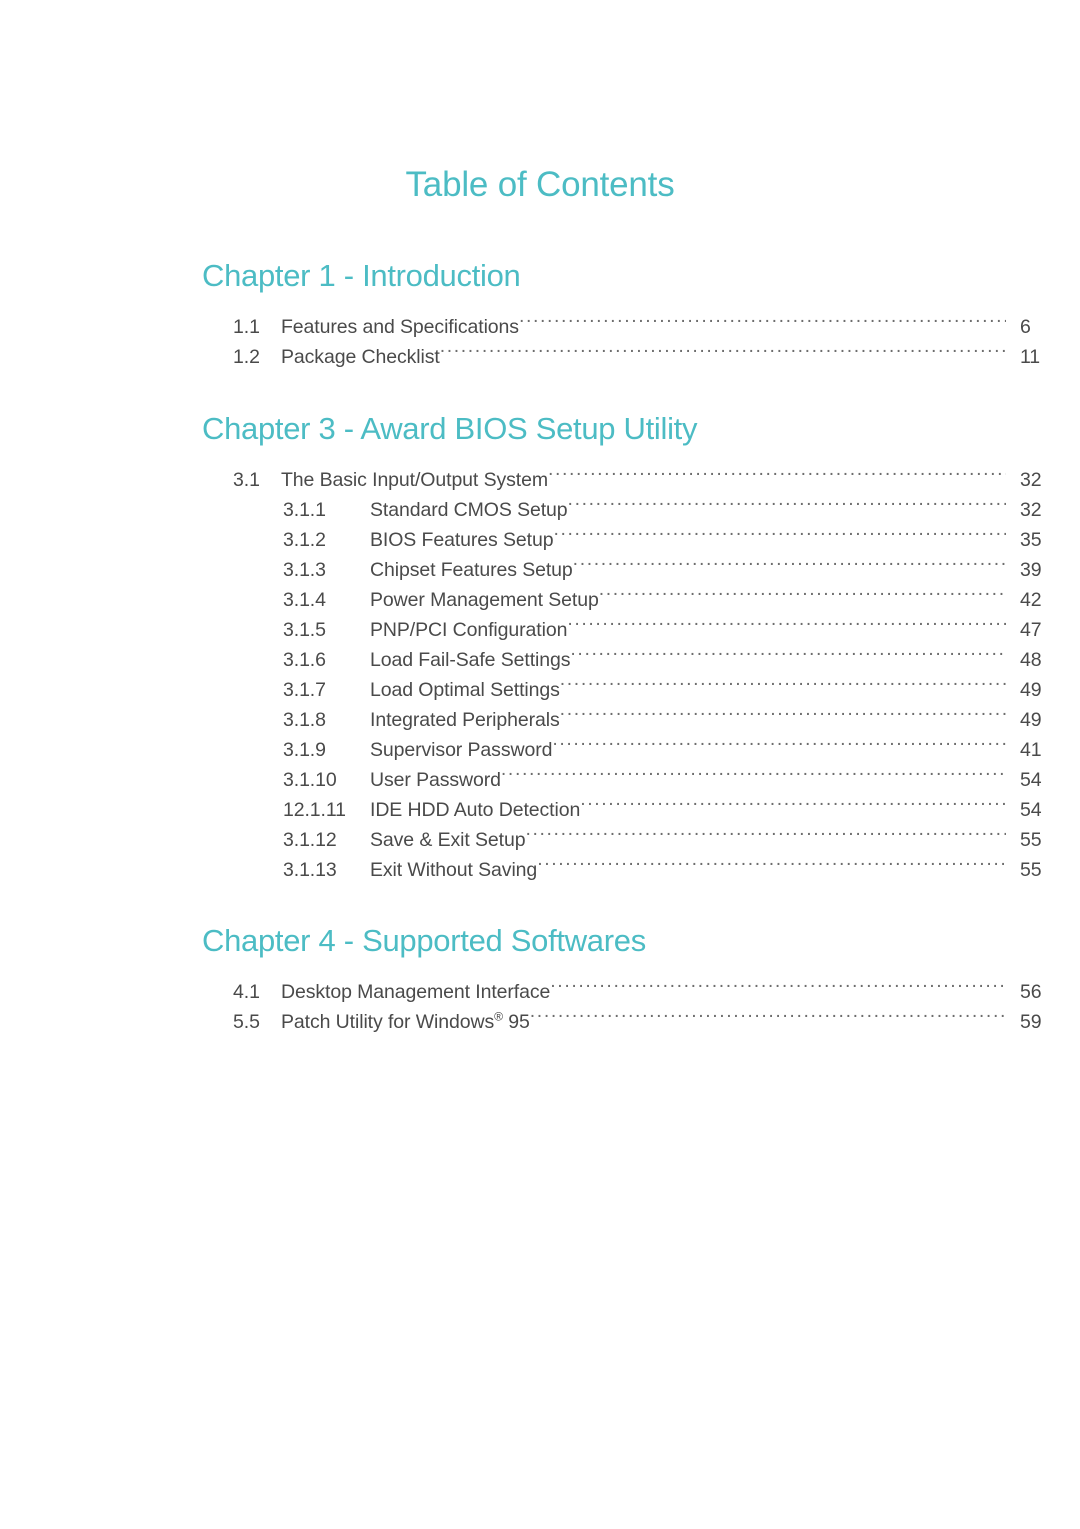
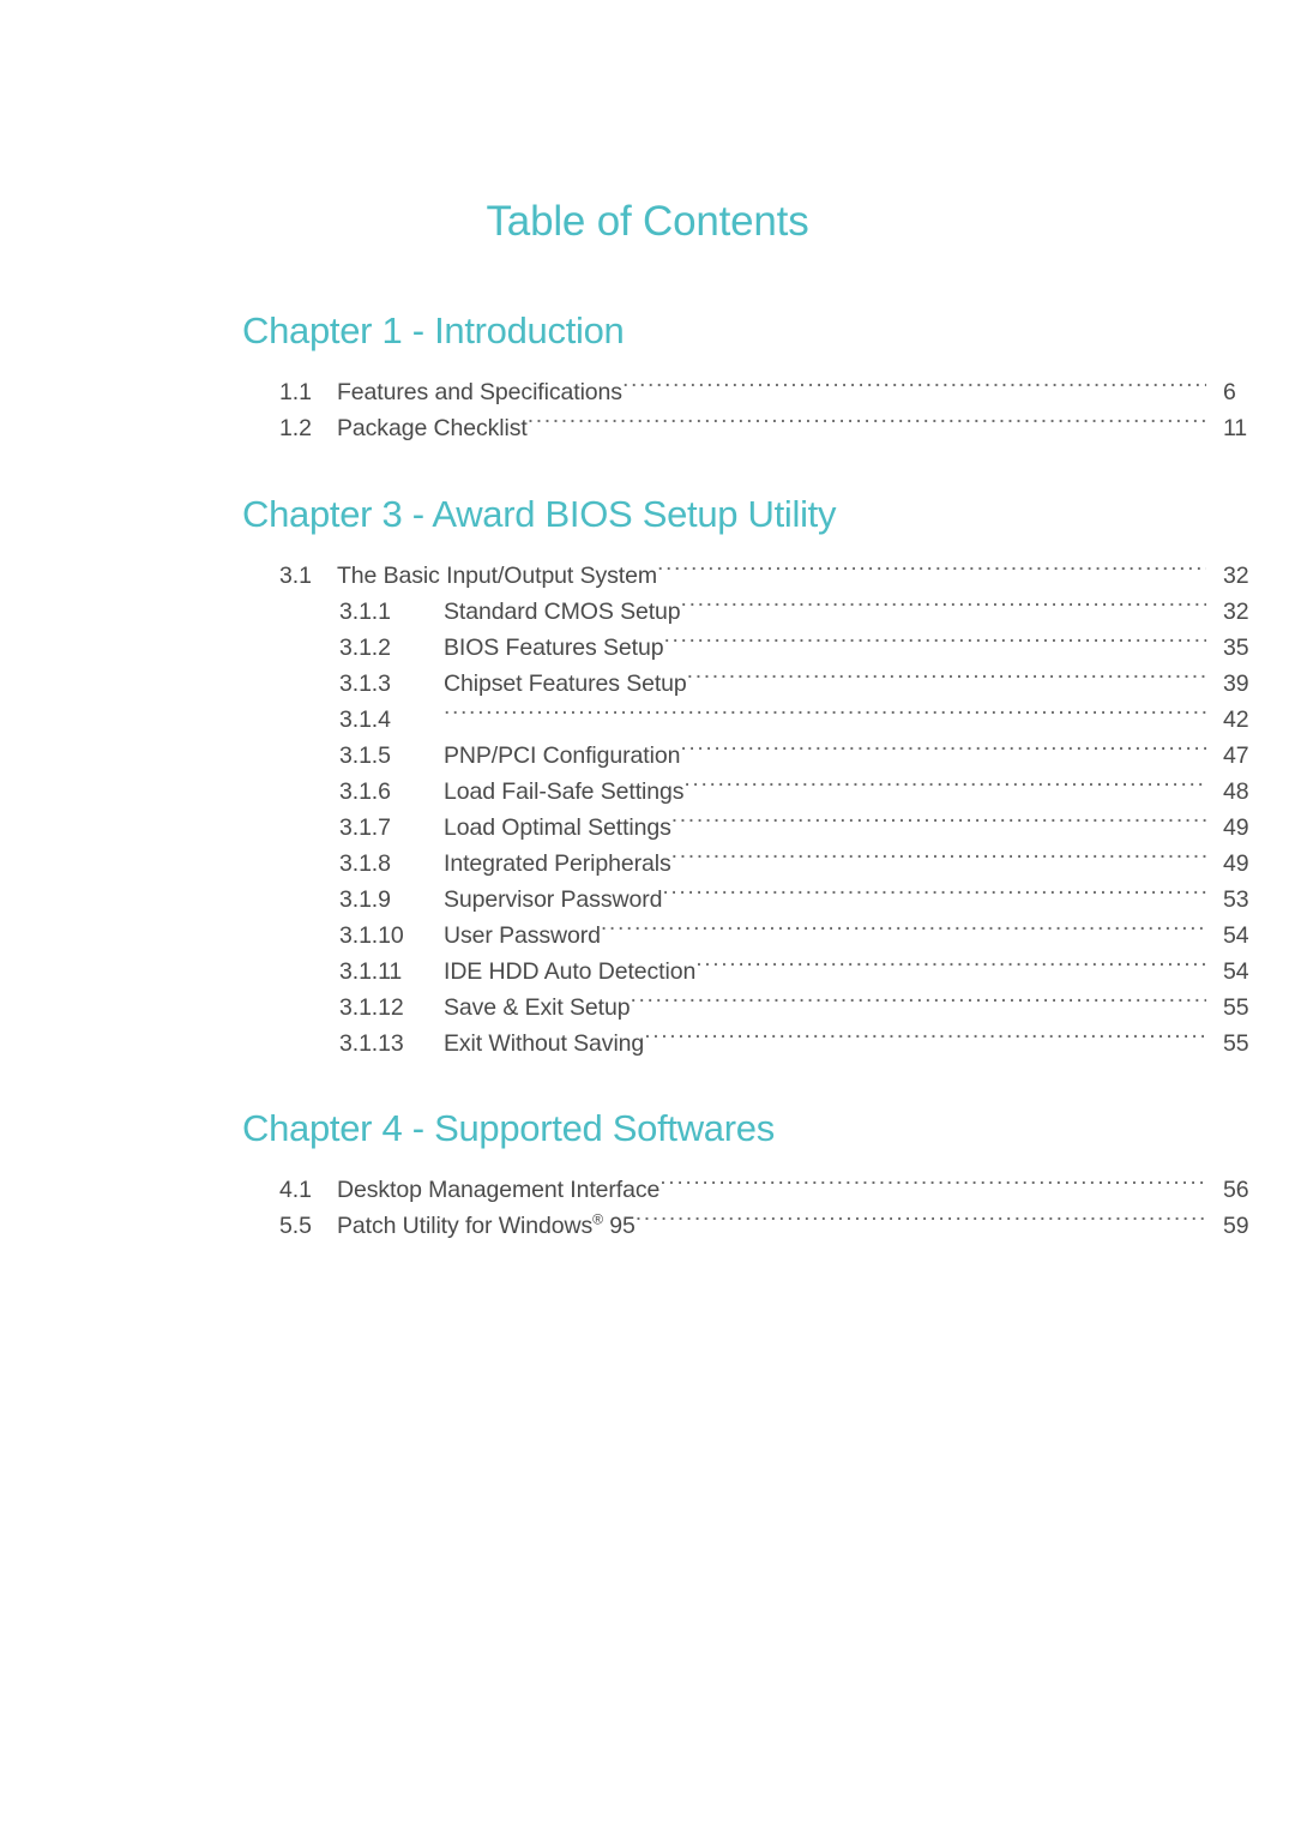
  Table of Contents
  Chapter 1 - Introduction
  1.1
  Features and Specifications
  6
  1.2
  Package Checklist
  11
  Chapter 3 - Award BIOS Setup Utility
  3.1
  The Basic Input/Output System
  32
  3.1.1
  Standard CMOS Setup
  32
  3.1.2
  BIOS Features Setup
  35
  3.1.3
  Chipset Features Setup
  39
  3.1.4
- Power Management Setup
  42
  3.1.5
  PNP/PCI Configuration
  47
  3.1.6
  Load Fail-Safe Settings
  48
  3.1.7
  Load Optimal Settings
  49
  3.1.8
  Integrated Peripherals
  49
  3.1.9
  Supervisor Password
- 41
+ 53
  3.1.10
  User Password
  54
- 12.1.11
+ 3.1.11
  IDE HDD Auto Detection
  54
  3.1.12
  Save & Exit Setup
  55
  3.1.13
  Exit Without Saving
  55
  Chapter 4 - Supported Softwares
  4.1
  Desktop Management Interface
  56
  5.5
  Patch Utility for Windows® 95
  59
